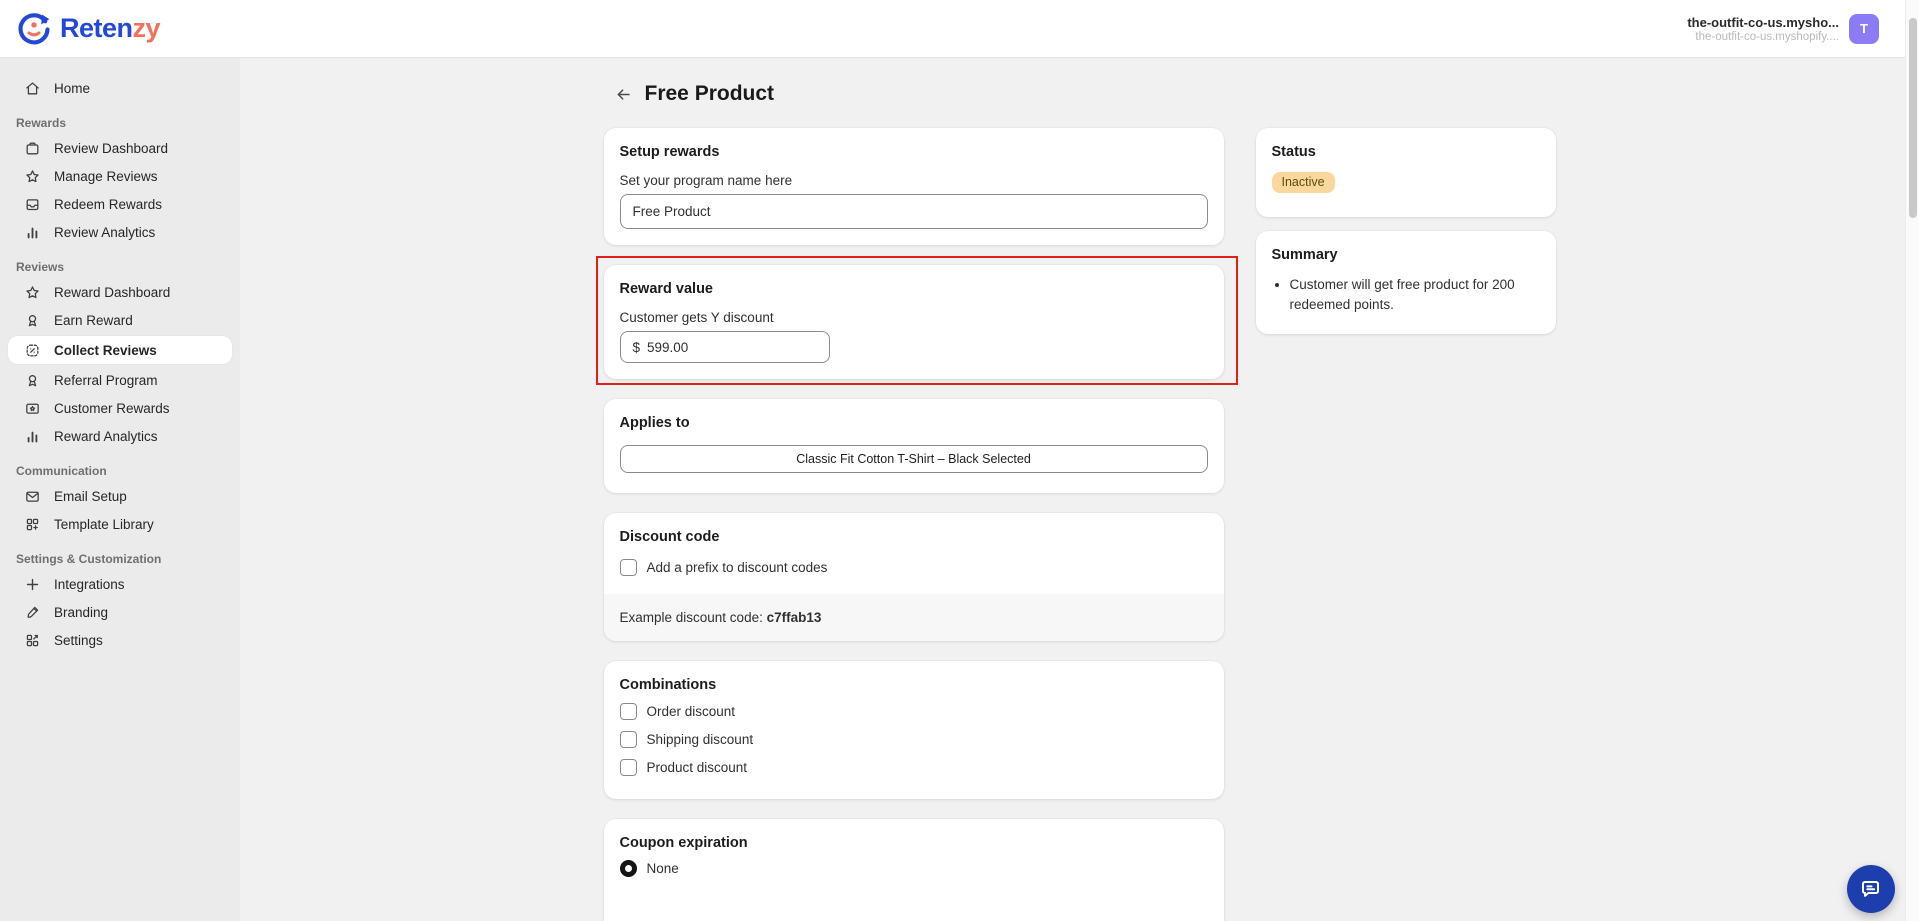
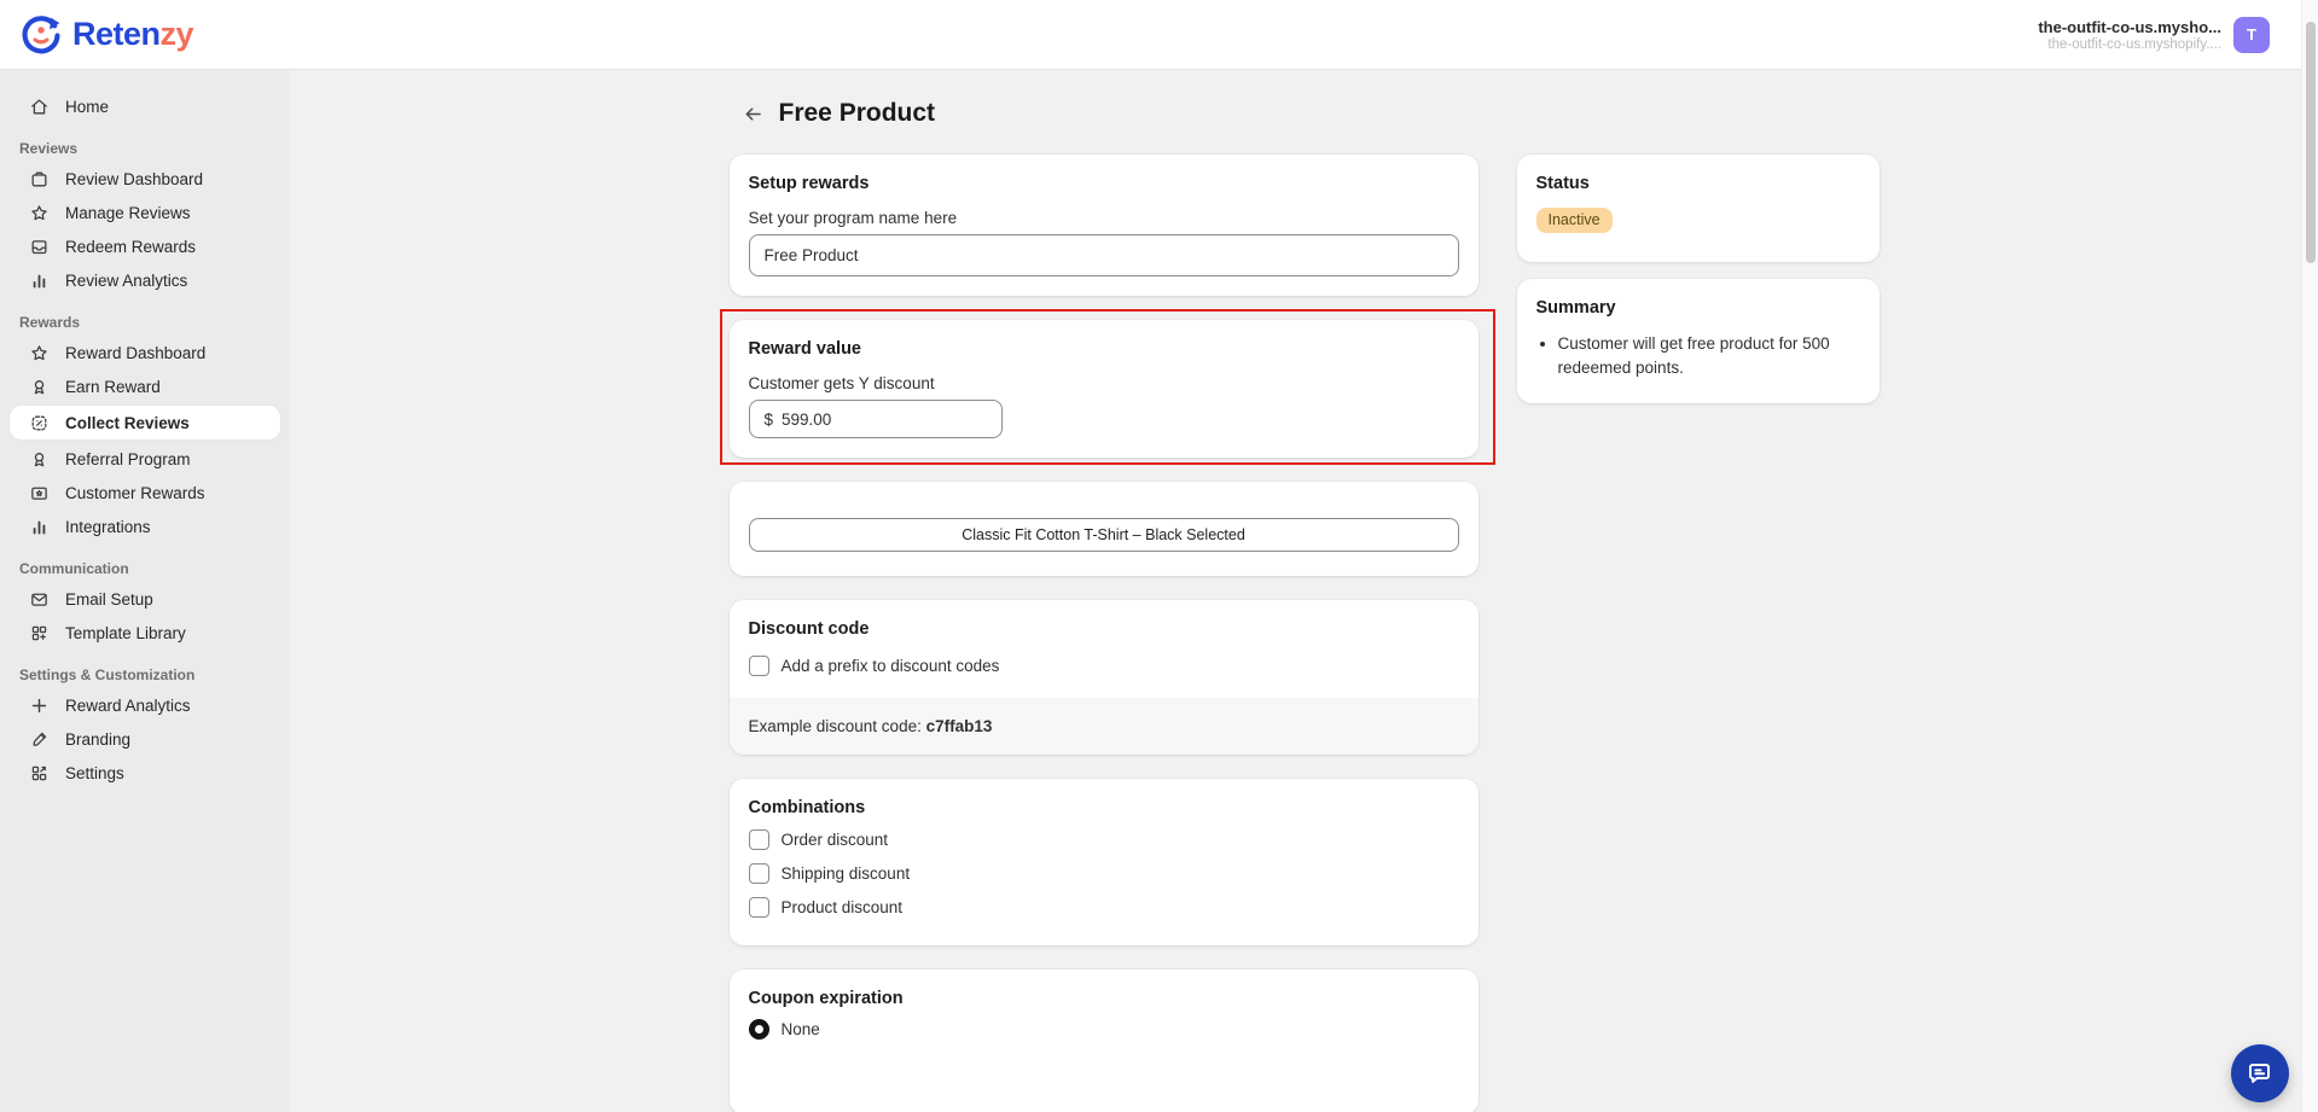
  Retenzy
  the-outfit-co-us.mysho...
  the-outfit-co-us.myshopify....
  T
  Home
- Rewards
+ Reviews
  Review Dashboard
  Manage Reviews
  Redeem Rewards
  Review Analytics
- Reviews
+ Rewards
  Reward Dashboard
  Earn Reward
  Collect Reviews
  Referral Program
  Customer Rewards
- Reward Analytics
+ Integrations
  Communication
  Email Setup
  Template Library
  Settings & Customization
- Integrations
+ Reward Analytics
  Branding
  Settings
  Free Product
  Setup rewards
  Set your program name here
  Free Product
  Reward value
  Customer gets Y discount
  $
  599.00
- Applies to
  Classic Fit Cotton T-Shirt – Black Selected
  Discount code
  Add a prefix to discount codes
  Example discount code: c7ffab13
  Combinations
  Order discount
  Shipping discount
  Product discount
  Coupon expiration
  None
  Status
  Inactive
  Summary
- Customer will get free product for 200 redeemed points.
+ Customer will get free product for 500 redeemed points.
